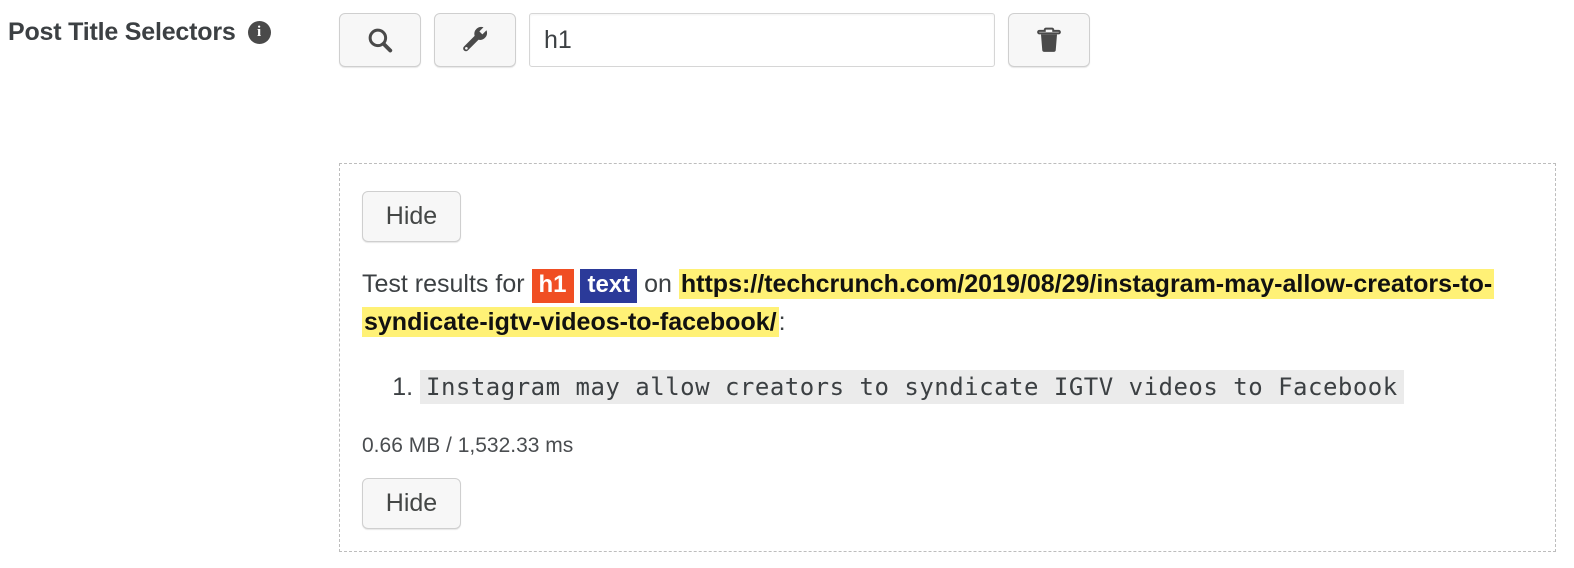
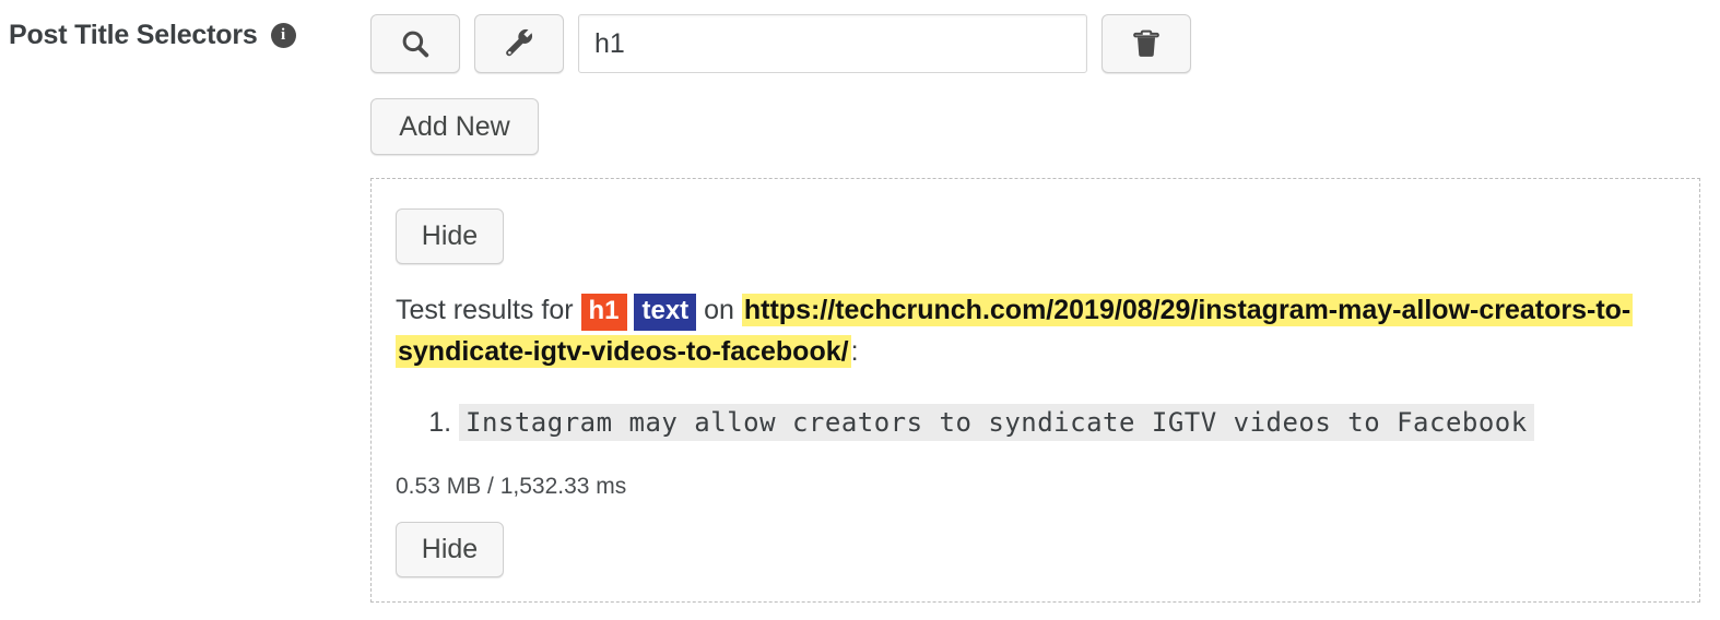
  Post Title Selectors
  i
  h1
+ Add New
  Hide
  Test results for h1 text on https://techcrunch.com/2019/08/29/instagram-may-allow-creators-to-syndicate-igtv-videos-to-facebook/:
  Instagram may allow creators to syndicate IGTV videos to Facebook
- 0.66 MB / 1,532.33 ms
+ 0.53 MB / 1,532.33 ms
  Hide
